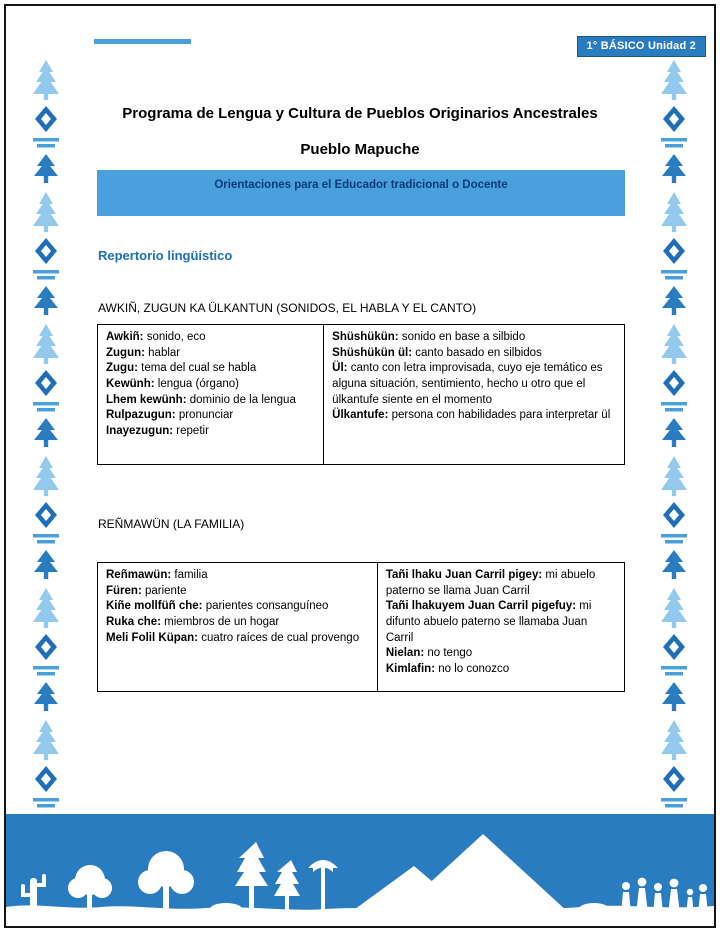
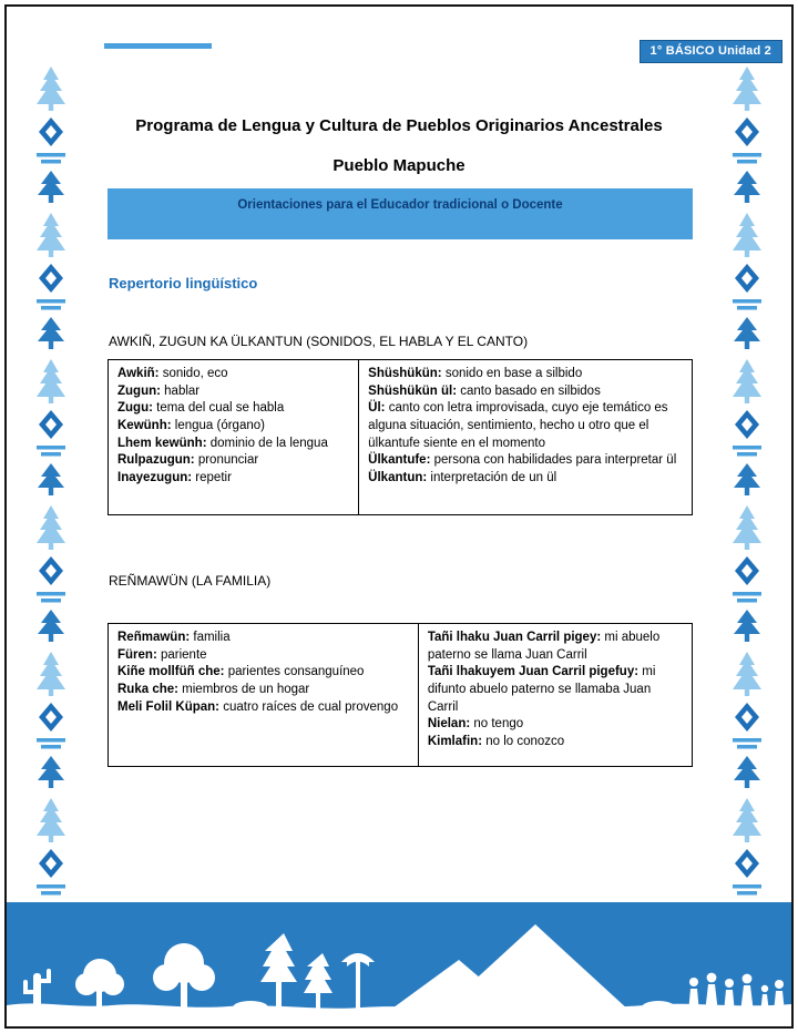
  1° BÁSICO Unidad 2
  Programa de Lengua y Cultura de Pueblos Originarios Ancestrales
  Pueblo Mapuche
  Orientaciones para el Educador tradicional o Docente
  Repertorio lingüístico
  AWKIÑ, ZUGUN KA ÜLKANTUN (SONIDOS, EL HABLA Y EL CANTO)
  Awkiñ sonido, eco
  Zugun hablar
  Zugu tema del cual se habla
  Kewünh lengua (órgano)
  Lhem kewünh dominio de la lengua
  Rulpazugun pronunciar
  Inayezugun repetir
  Shüshükün sonido en base a silbido
  Shüshükün ül canto basado en silbidos
  Ül canto con letra improvisada, cuyo eje temático es alguna situación, sentimiento, hecho u otro que el ülkantufe siente en el momento
  Ülkantufe persona con habilidades para interpretar ül
+ Ülkantun interpretación de un ül
  REÑMAWÜN (LA FAMILIA)
  Reñmawün familia
  Füren pariente
  Kiñe mollfüñ che parientes consanguíneo
  Ruka che miembros de un hogar
  Meli Folil Küpan cuatro raíces de cual provengo
  Tañi lhaku Juan Carril pigey mi abuelo paterno se llama Juan Carril
  Tañi lhakuyem Juan Carril pigefuy mi difunto abuelo paterno se llamaba Juan Carril
  Nielan no tengo
  Kimlafin no lo conozco
